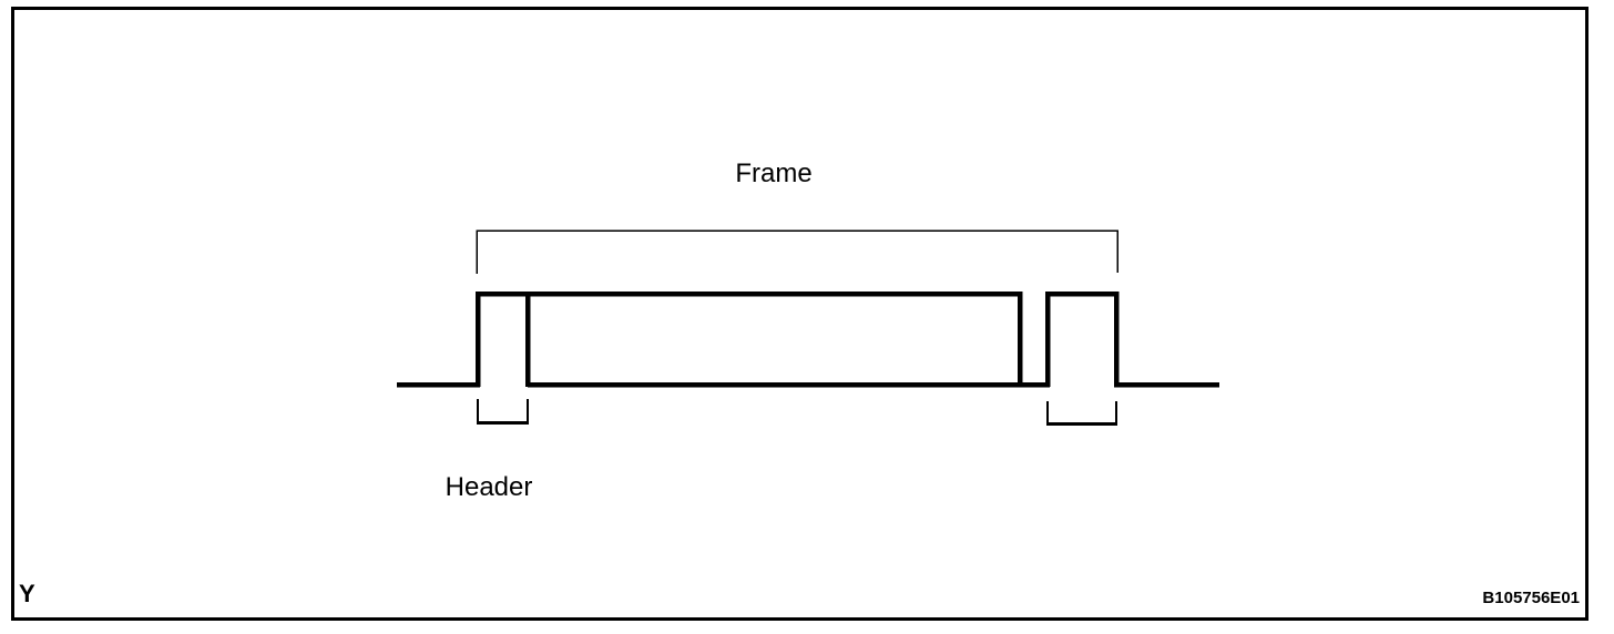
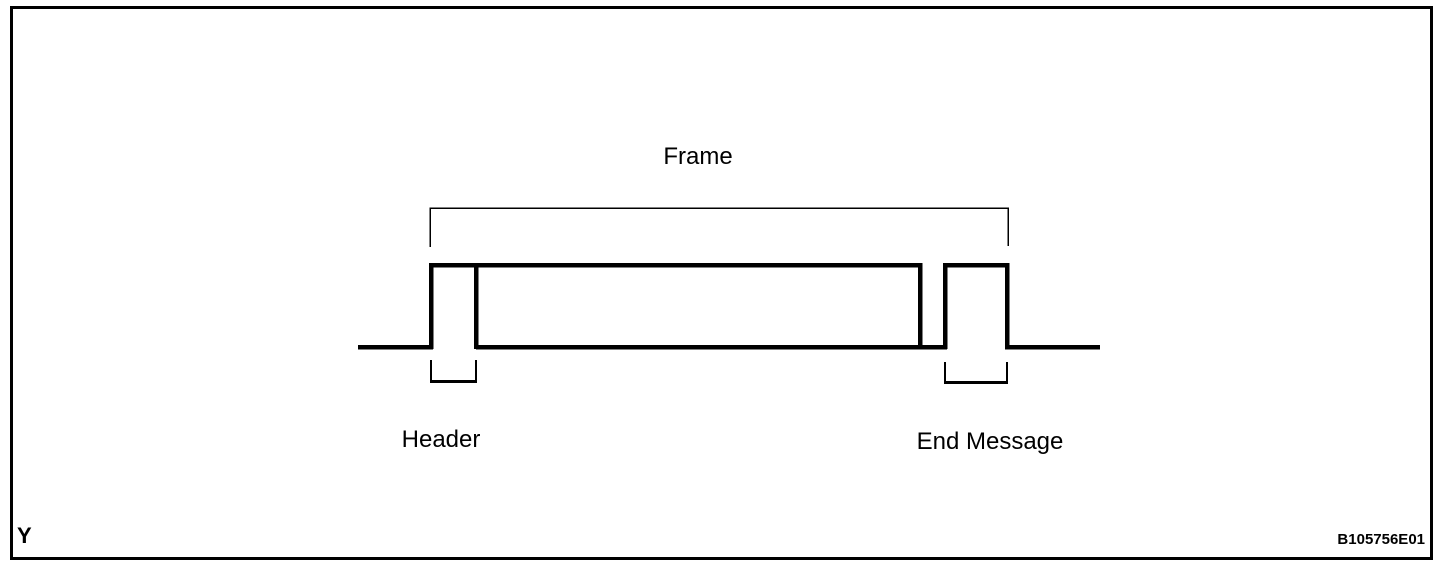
  Frame
  Header
+ End Message
  Y
  B105756E01
